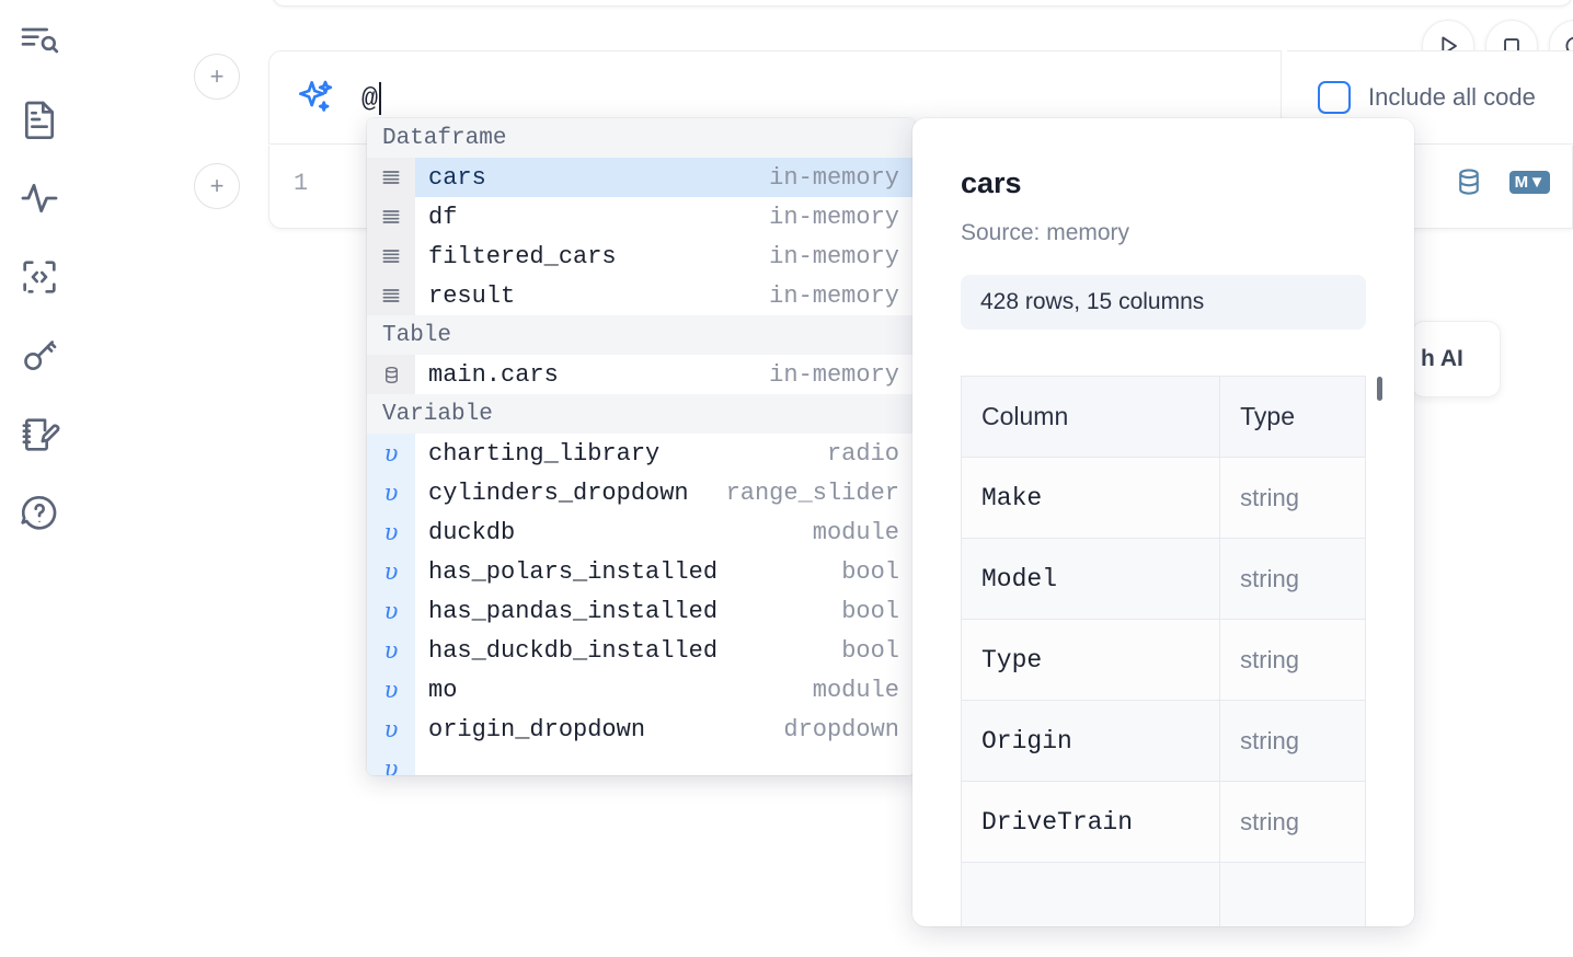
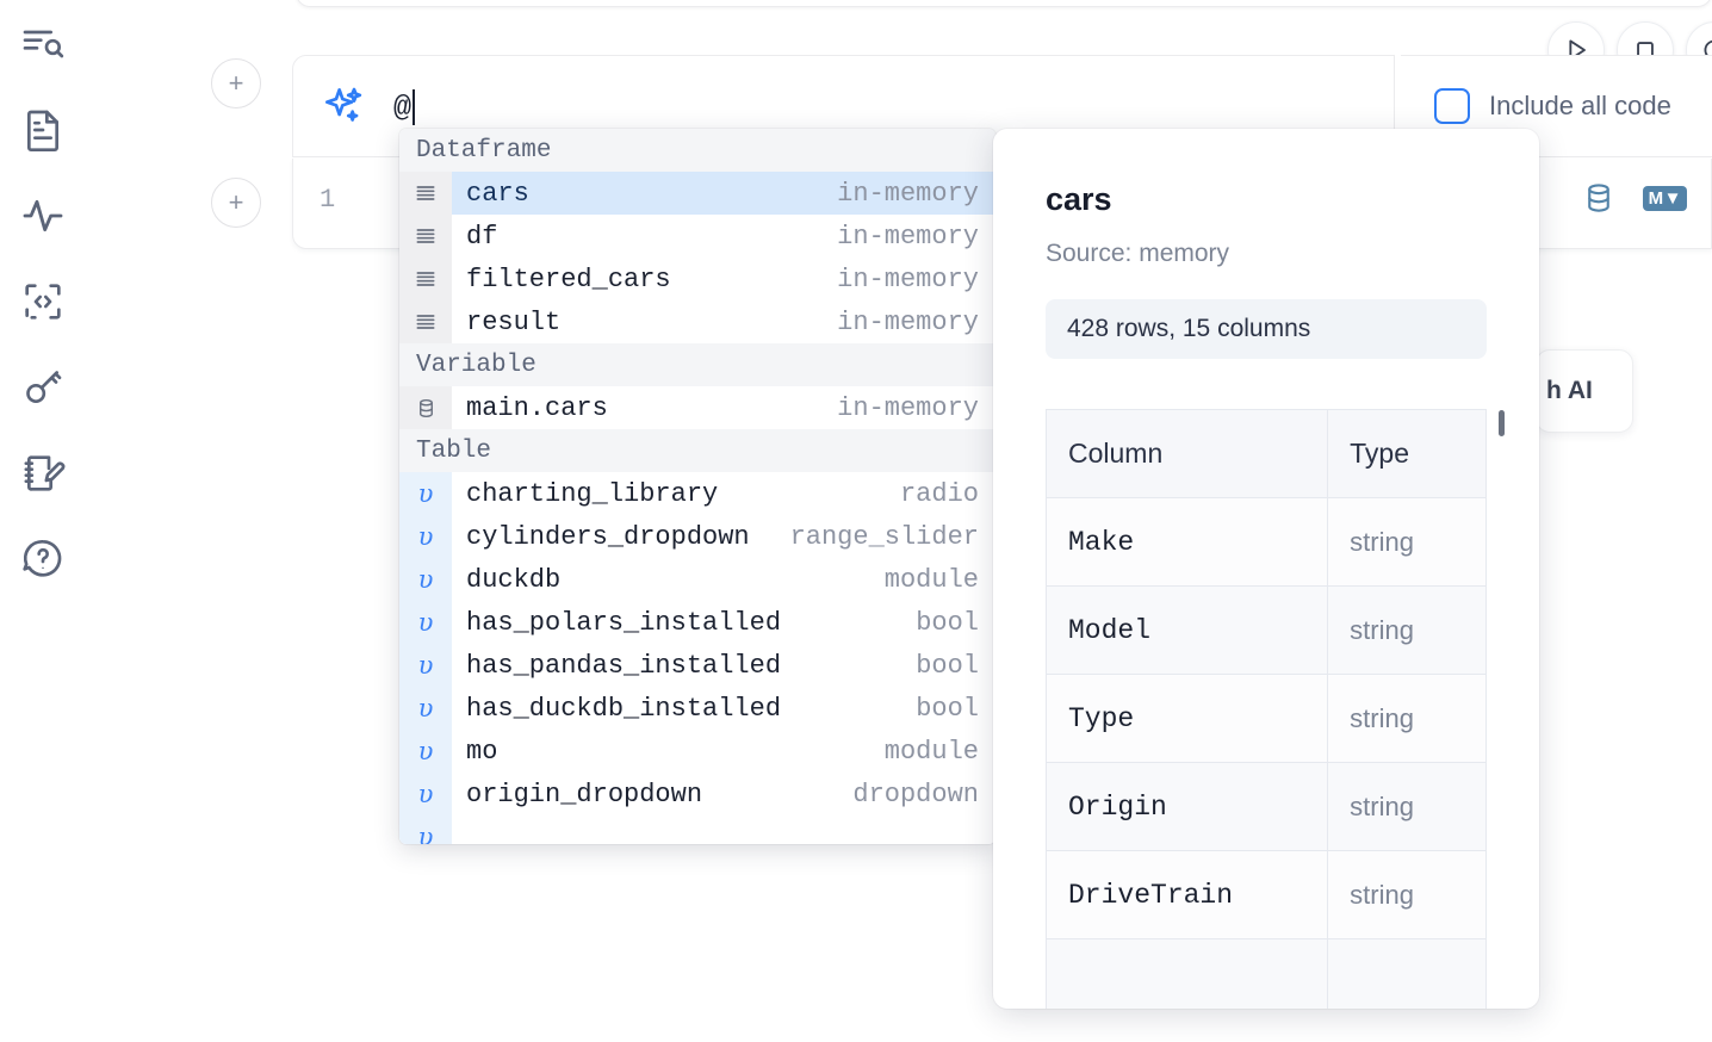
  +
  +
  @
  Include all code
  1
  M
  ▼
  h AI
  Dataframe
  cars
  in-memory
  df
  in-memory
  filtered_cars
  in-memory
  result
  in-memory
- Table
+ Variable
  main.cars
  in-memory
- Variable
+ Table
  υ
  charting_library
  radio
  υ
  cylinders_dropdown
  range_slider
  υ
  duckdb
  module
  υ
  has_polars_installed
  bool
  υ
  has_pandas_installed
  bool
  υ
  has_duckdb_installed
  bool
  υ
  mo
  module
  υ
  origin_dropdown
  dropdown
  υ
  cars
  Source: memory
  428 rows, 15 columns
  Column	Type
  Make	string
  Model	string
  Type	string
  Origin	string
  DriveTrain	string
